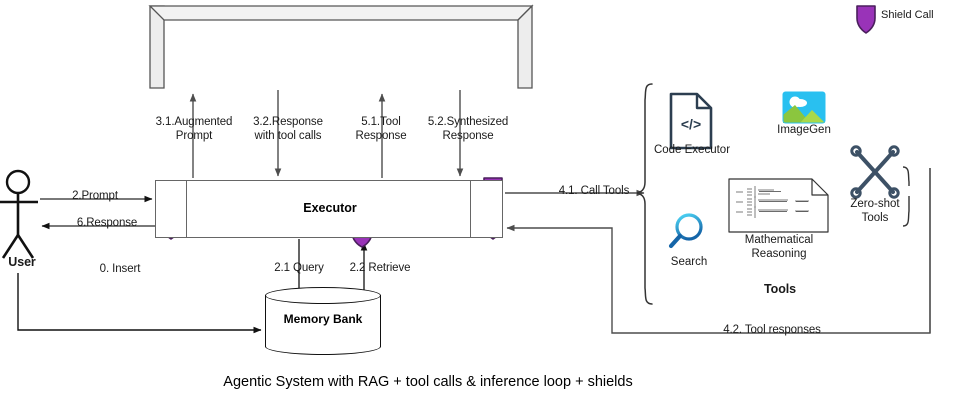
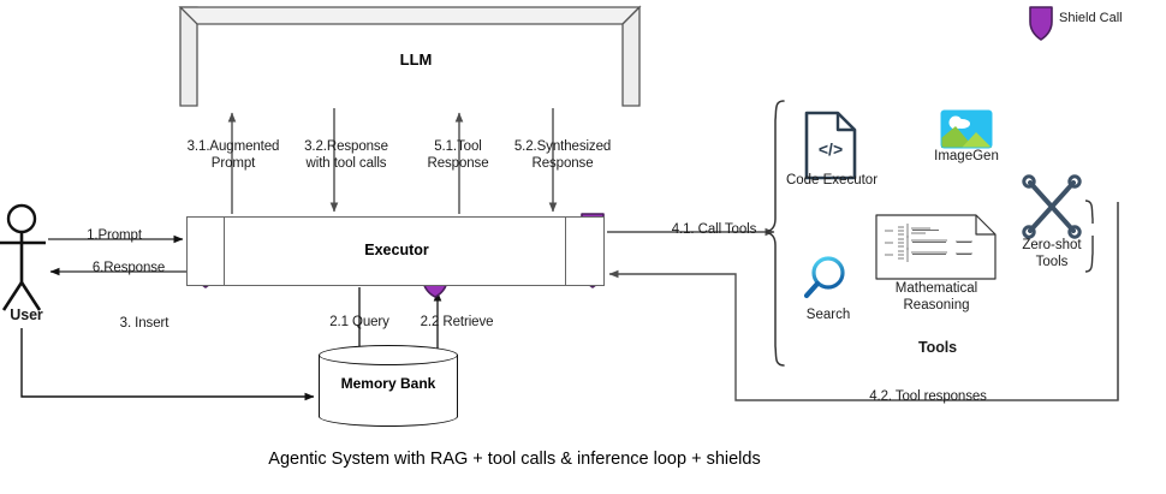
  </>
+ LLM
  Executor
  Memory Bank
  User
- 0. Insert
+ 3. Insert
- 2.Prompt
+ 1.Prompt
  2.1 Query
  2.2 Retrieve
  3.1.Augmented
  Prompt
  3.2.Response
  with tool calls
  4.1. Call Tools
  4.2. Tool responses
  5.1.Tool
  Response
  5.2.Synthesized
  Response
  6.Response
  Code Executor
  ImageGen
  Search
  Mathematical
  Reasoning
  Zero-shot
  Tools
  Tools
  Shield Call
  Agentic System with RAG + tool calls & inference loop + shields
